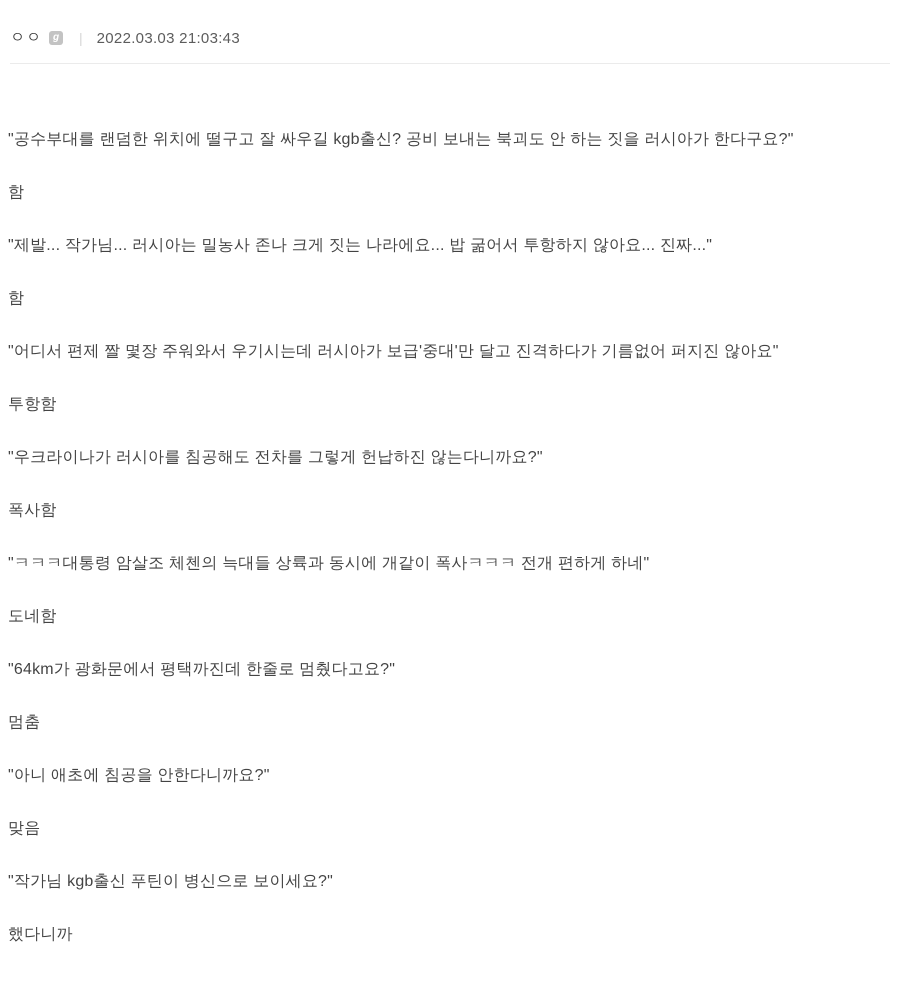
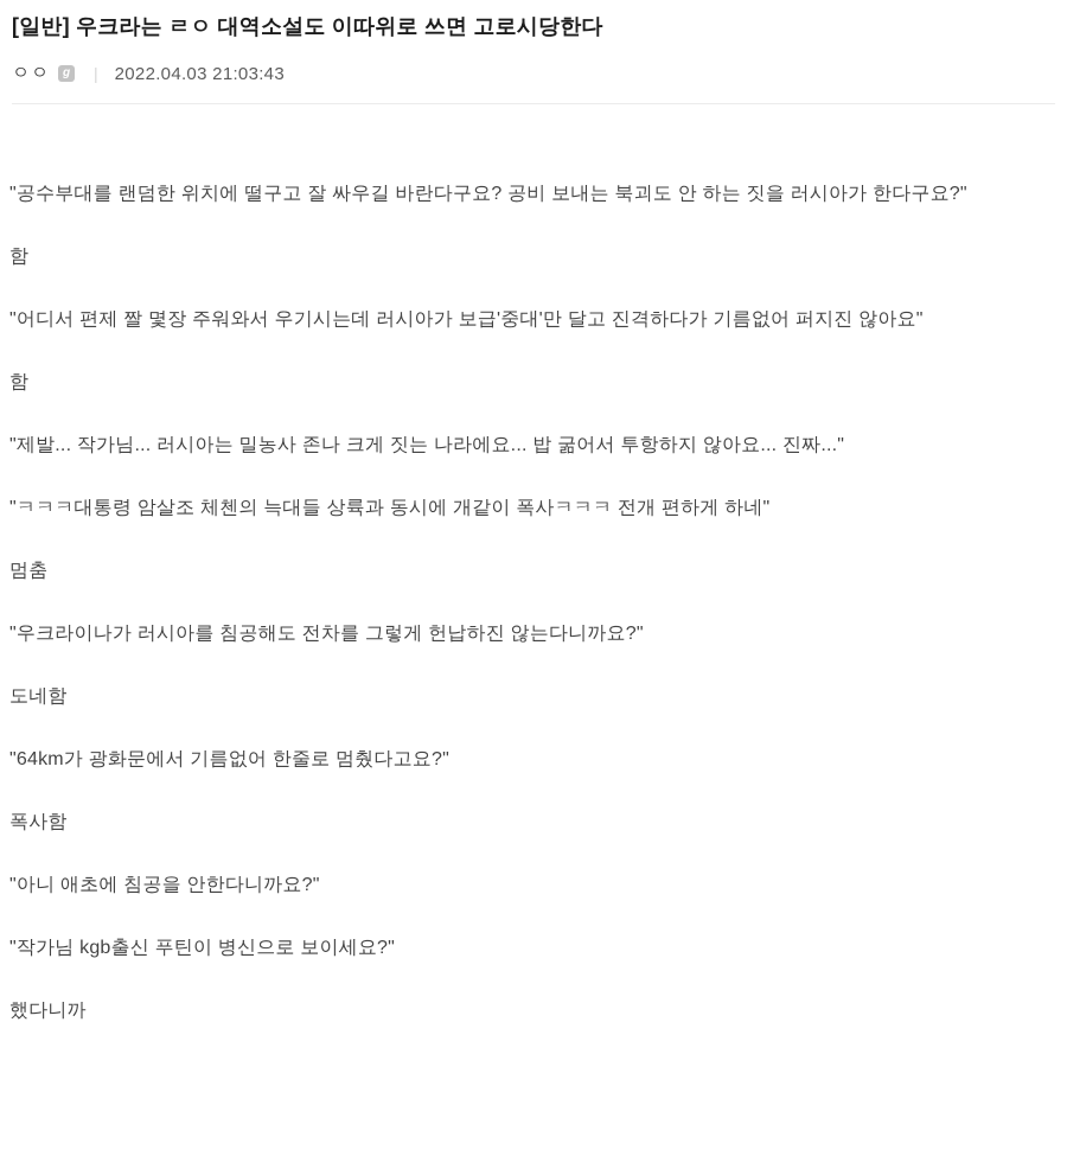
+ [일반] 우크라는 ㄹㅇ 대역소설도 이따위로 쓰면 고로시당한다
  ㅇㅇ
  g
  |
- 2022.03.03 21:03:43
+ 2022.04.03 21:03:43
- "공수부대를 랜덤한 위치에 떨구고 잘 싸우길 kgb출신? 공비 보내는 북괴도 안 하는 짓을 러시아가 한다구요?"
+ "공수부대를 랜덤한 위치에 떨구고 잘 싸우길 바란다구요? 공비 보내는 북괴도 안 하는 짓을 러시아가 한다구요?"
  함
- "제발... 작가님... 러시아는 밀농사 존나 크게 짓는 나라에요... 밥 굶어서 투항하지 않아요... 진짜..."
+ "어디서 편제 짤 몇장 주워와서 우기시는데 러시아가 보급'중대'만 달고 진격하다가 기름없어 퍼지진 않아요"
  함
- "어디서 편제 짤 몇장 주워와서 우기시는데 러시아가 보급'중대'만 달고 진격하다가 기름없어 퍼지진 않아요"
+ "제발... 작가님... 러시아는 밀농사 존나 크게 짓는 나라에요... 밥 굶어서 투항하지 않아요... 진짜..."
- 투항함
- "우크라이나가 러시아를 침공해도 전차를 그렇게 헌납하진 않는다니까요?"
+ "ㅋㅋㅋ대통령 암살조 체첸의 늑대들 상륙과 동시에 개같이 폭사ㅋㅋㅋ 전개 편하게 하네"
- 폭사함
+ 멈춤
- "ㅋㅋㅋ대통령 암살조 체첸의 늑대들 상륙과 동시에 개같이 폭사ㅋㅋㅋ 전개 편하게 하네"
+ "우크라이나가 러시아를 침공해도 전차를 그렇게 헌납하진 않는다니까요?"
  도네함
- "64km가 광화문에서 평택까진데 한줄로 멈췄다고요?"
+ "64km가 광화문에서 기름없어 한줄로 멈췄다고요?"
- 멈춤
+ 폭사함
  "아니 애초에 침공을 안한다니까요?"
- 맞음
  "작가님 kgb출신 푸틴이 병신으로 보이세요?"
  했다니까
